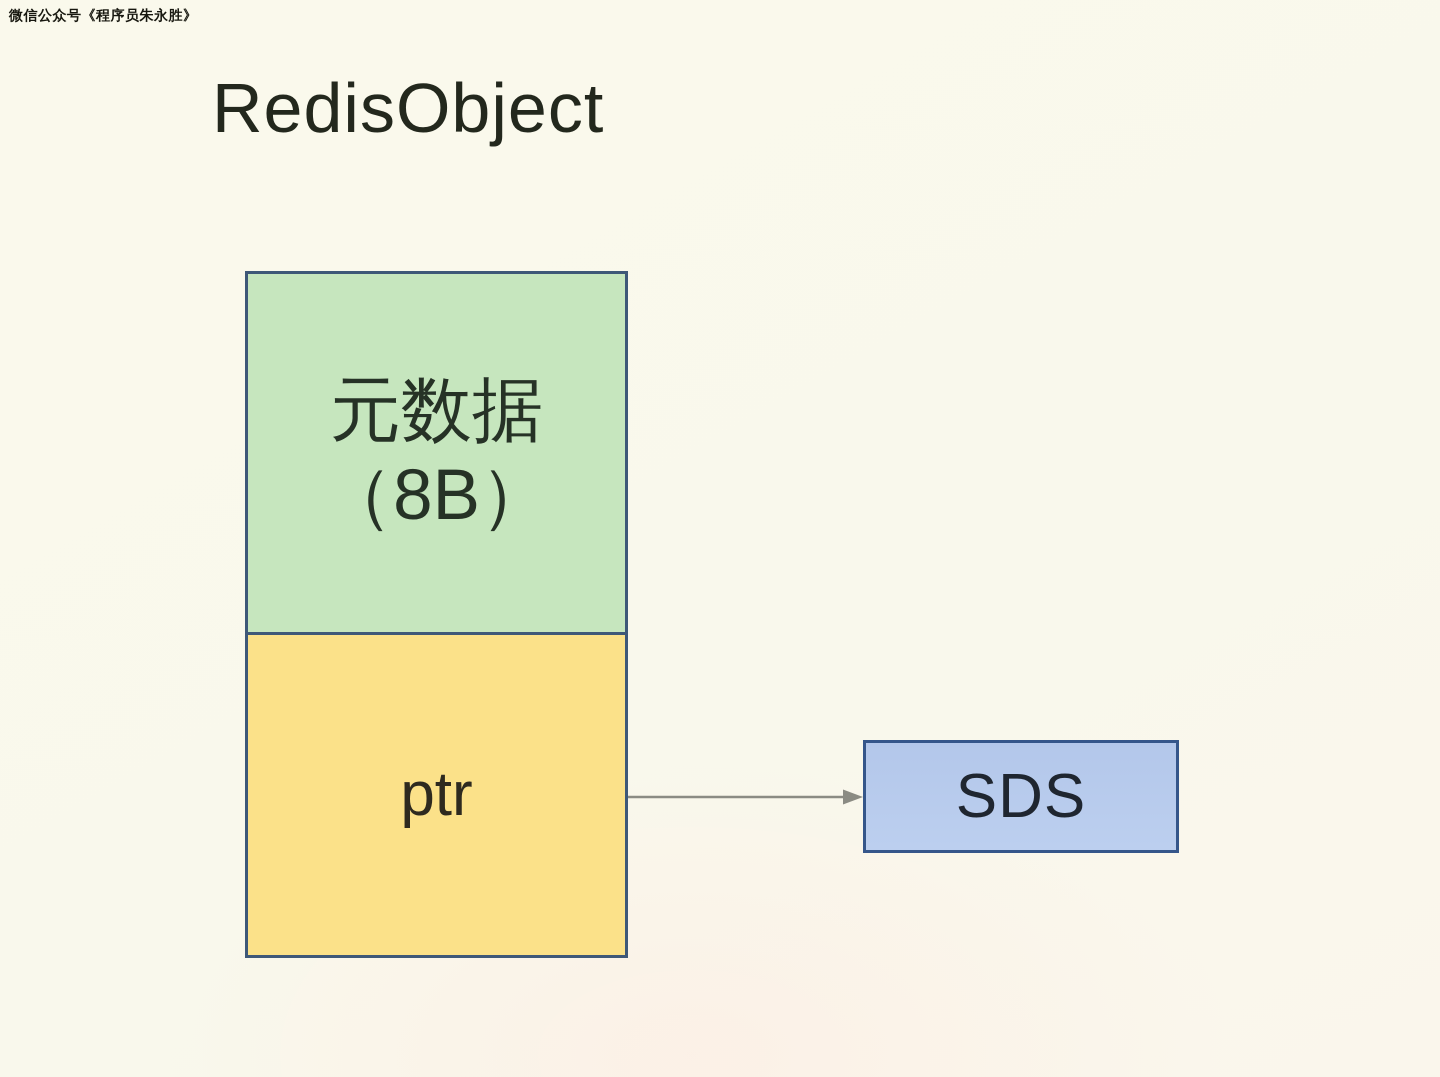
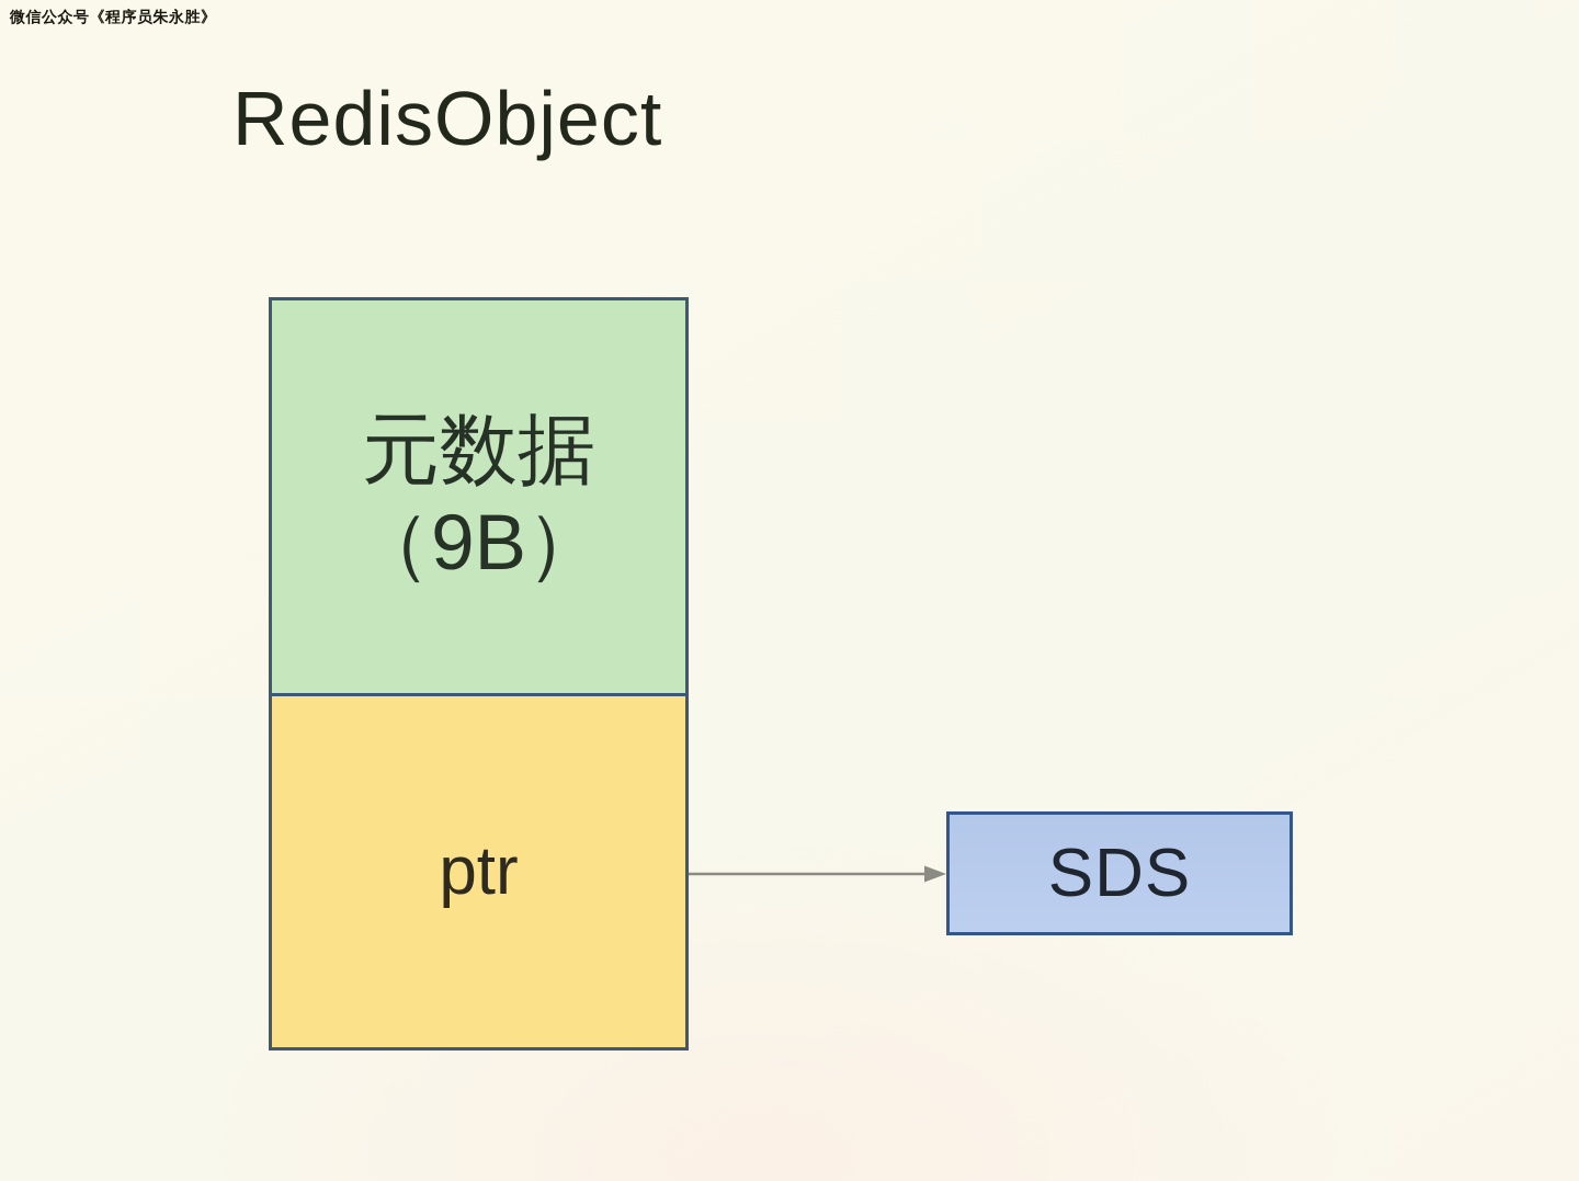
  微信公众号《程序员朱永胜》
  RedisObject
  元数据
- （8B）
+ （9B）
  ptr
  SDS
